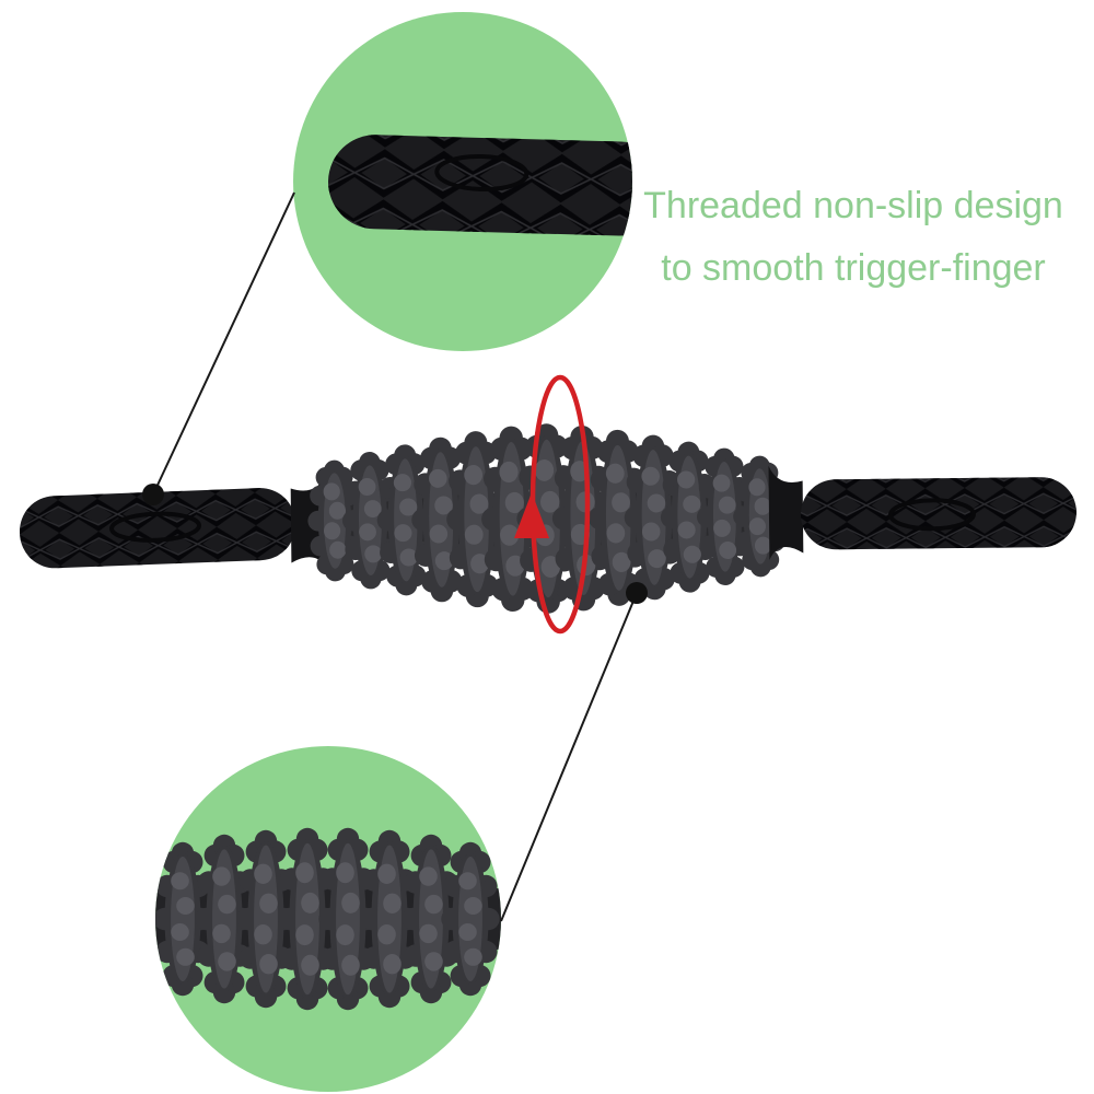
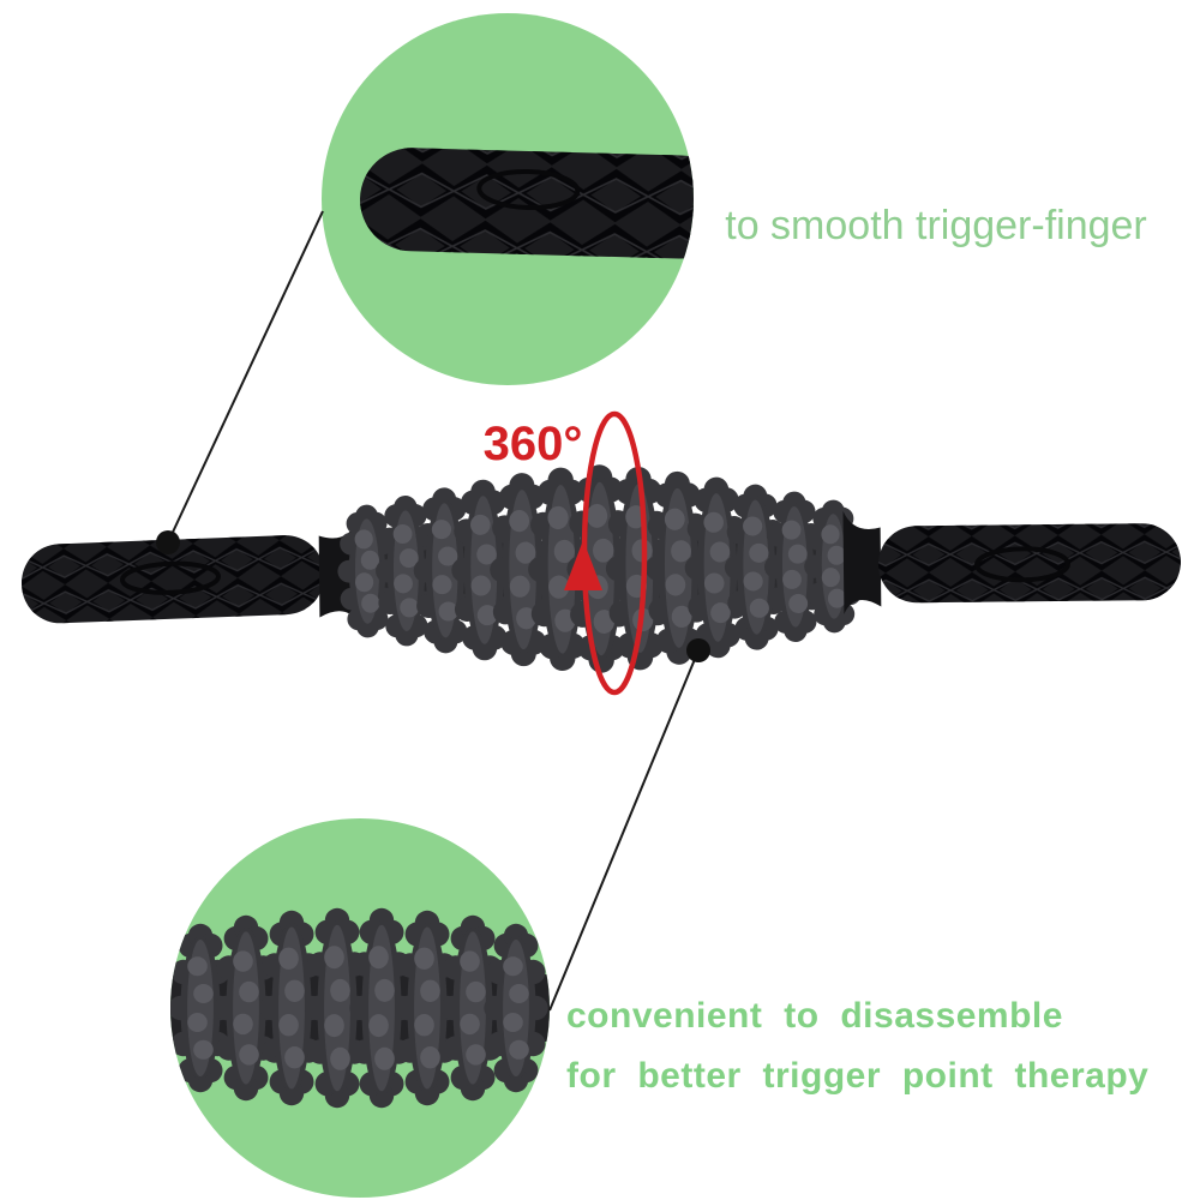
- Threaded non-slip design
  to smooth trigger-finger
+ 360°
+ convenient to disassemble
+ for better trigger point therapy
